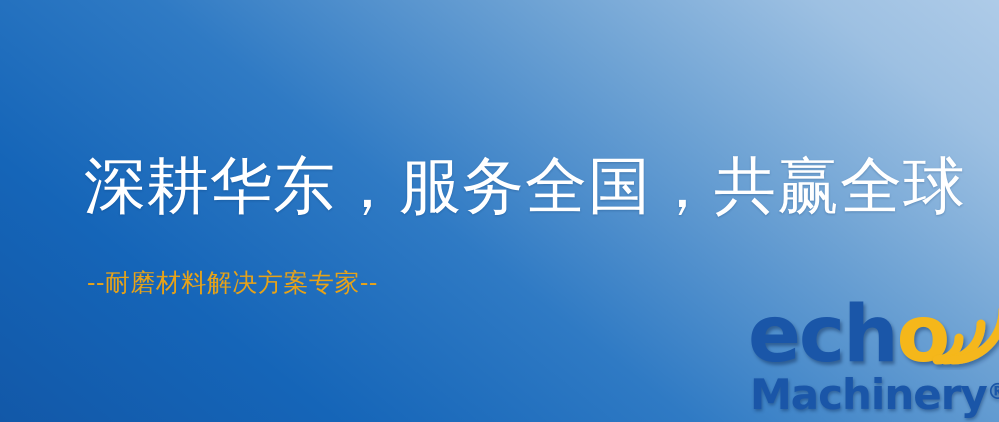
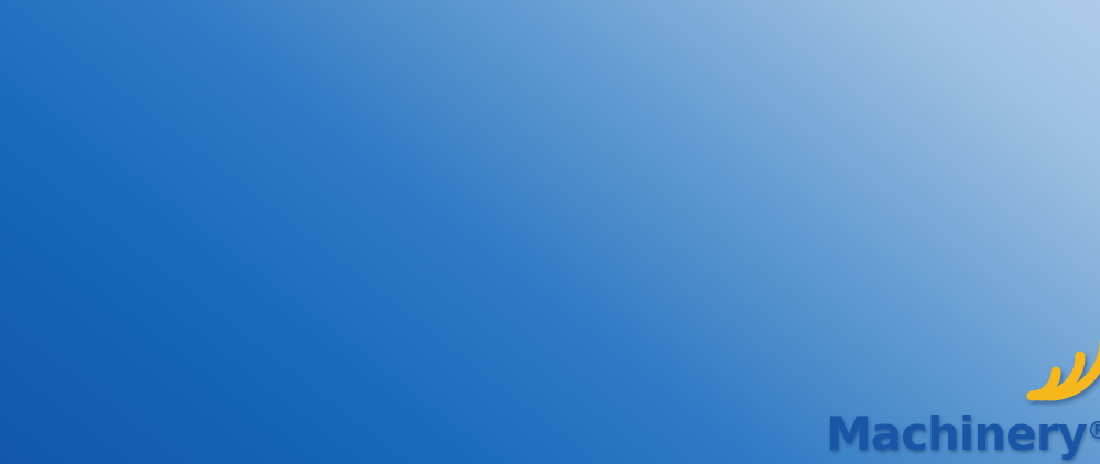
- 深耕华东，服务全国，共赢全球
- --耐磨材料解决方案专家--
- echo
  Machinery®
